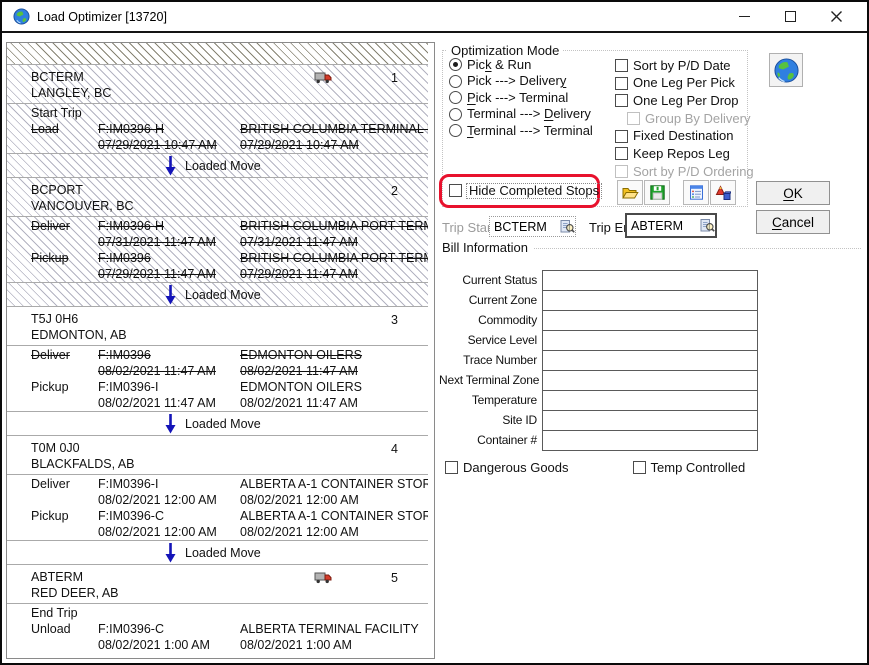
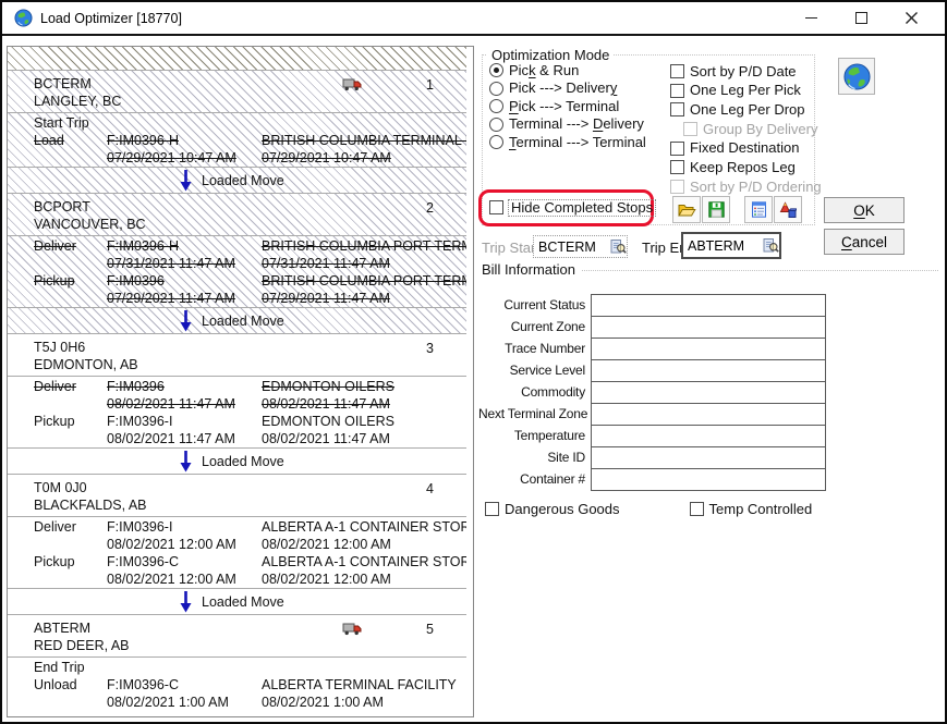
- Load Optimizer [13720]
+ Load Optimizer [18770]
  BCTERM
  LANGLEY, BC
  1
  Start Trip
  Load
  F:IM0396-H
  BRITISH COLUMBIA TERMINAL
  07/29/2021 10:47 AM
  07/29/2021 10:47 AM
  Loaded Move
  BCPORT
  VANCOUVER, BC
  2
  Deliver
  F:IM0396-H
  BRITISH COLUMBIA PORT TER
  07/31/2021 11:47 AM
  07/31/2021 11:47 AM
  Pickup
  F:IM0396
  BRITISH COLUMBIA PORT TER
  07/29/2021 11:47 AM
  07/29/2021 11:47 AM
  Loaded Move
  T5J 0H6
  EDMONTON, AB
  3
  Deliver
  F:IM0396
  EDMONTON OILERS
  08/02/2021 11:47 AM
  08/02/2021 11:47 AM
  Pickup
  F:IM0396-I
  EDMONTON OILERS
  08/02/2021 11:47 AM
  08/02/2021 11:47 AM
  Loaded Move
  T0M 0J0
  BLACKFALDS, AB
  4
  Deliver
  F:IM0396-I
  ALBERTA A-1 CONTAINER STOR
  08/02/2021 12:00 AM
  08/02/2021 12:00 AM
  Pickup
  F:IM0396-C
  ALBERTA A-1 CONTAINER STOR
  08/02/2021 12:00 AM
  08/02/2021 12:00 AM
  Loaded Move
  ABTERM
  RED DEER, AB
  5
  End Trip
  Unload
  F:IM0396-C
  ALBERTA TERMINAL FACILITY
  08/02/2021 1:00 AM
  08/02/2021 1:00 AM
  Optimization Mode
  Pick & Run
  Pick ---> Delivery
  Pick ---> Terminal
  Terminal ---> Delivery
  Terminal ---> Terminal
  Sort by P/D Date
  One Leg Per Pick
  One Leg Per Drop
  Group By Delivery
  Fixed Destination
  Keep Repos Leg
  Sort by P/D Ordering
  Hide Completed Stops
  OK
  Cancel
  Trip Sta
  BCTERM
  Trip E
  ABTERM
  Bill Information
  Current Status
  Current Zone
- Commodity
+ Trace Number
  Service Level
- Trace Number
+ Commodity
  Next Terminal Zone
  Temperature
  Site ID
  Container #
  Dangerous Goods
  Temp Controlled
